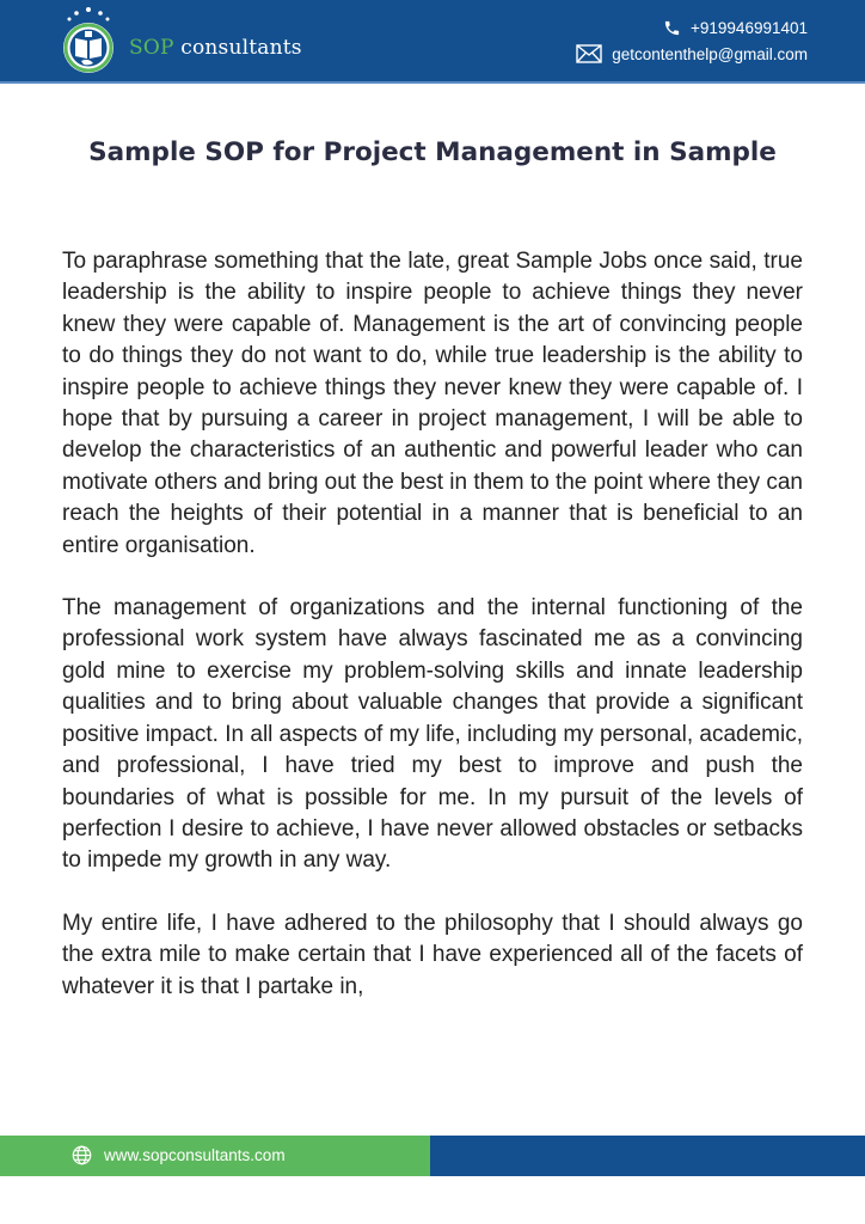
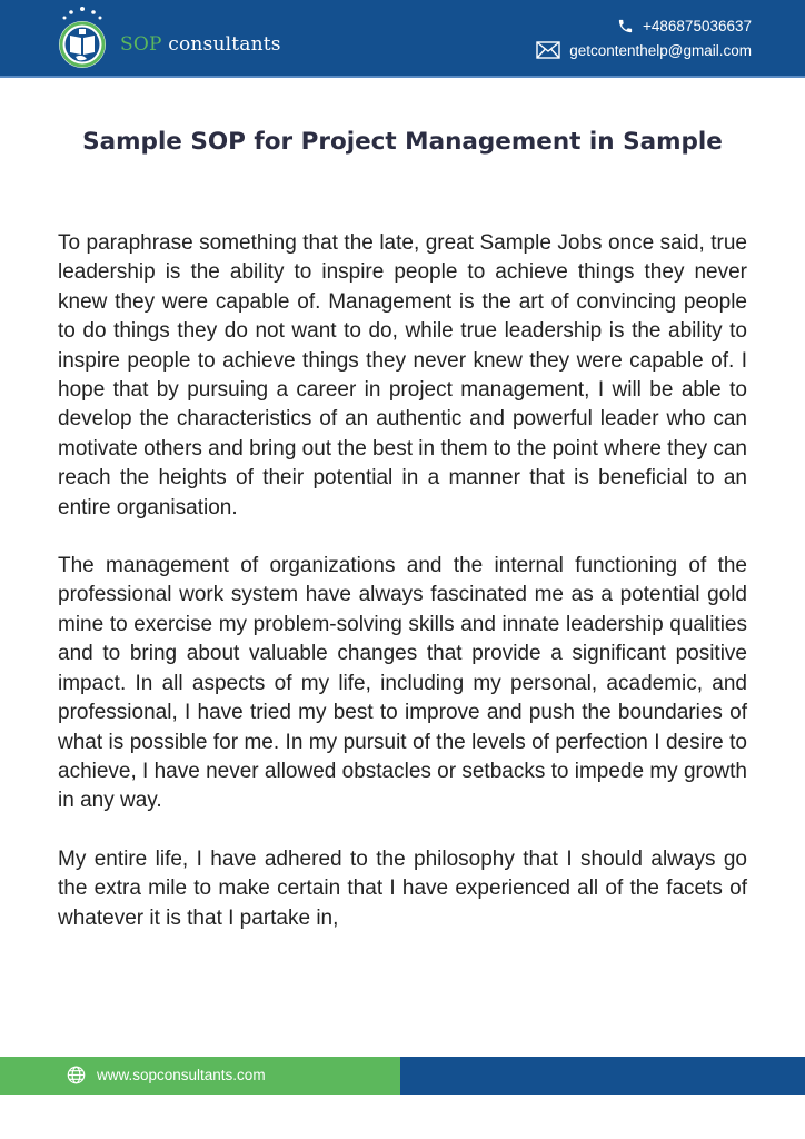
  SOP consultants
- +919946991401
+ +486875036637
  getcontenthelp@gmail.com
  Sample SOP for Project Management in Sample
  To paraphrase something that the late, great Sample Jobs once said, true leadership is the ability to inspire people to achieve things they never knew they were capable of. Management is the art of convincing people to do things they do not want to do, while true leadership is the ability to inspire people to achieve things they never knew they were capable of. I hope that by pursuing a career in project management, I will be able to develop the characteristics of an authentic and powerful leader who can motivate others and bring out the best in them to the point where they can reach the heights of their potential in a manner that is beneficial to an entire organisation.
- The management of organizations and the internal functioning of the professional work system have always fascinated me as a convincing gold mine to exercise my problem-solving skills and innate leadership qualities and to bring about valuable changes that provide a significant positive impact. In all aspects of my life, including my personal, academic, and professional, I have tried my best to improve and push the boundaries of what is possible for me. In my pursuit of the levels of perfection I desire to achieve, I have never allowed obstacles or setbacks to impede my growth in any way.
+ The management of organizations and the internal functioning of the professional work system have always fascinated me as a potential gold mine to exercise my problem-solving skills and innate leadership qualities and to bring about valuable changes that provide a significant positive impact. In all aspects of my life, including my personal, academic, and professional, I have tried my best to improve and push the boundaries of what is possible for me. In my pursuit of the levels of perfection I desire to achieve, I have never allowed obstacles or setbacks to impede my growth in any way.
  My entire life, I have adhered to the philosophy that I should always go the extra mile to make certain that I have experienced all of the facets of whatever it is that I partake in,
  www.sopconsultants.com
